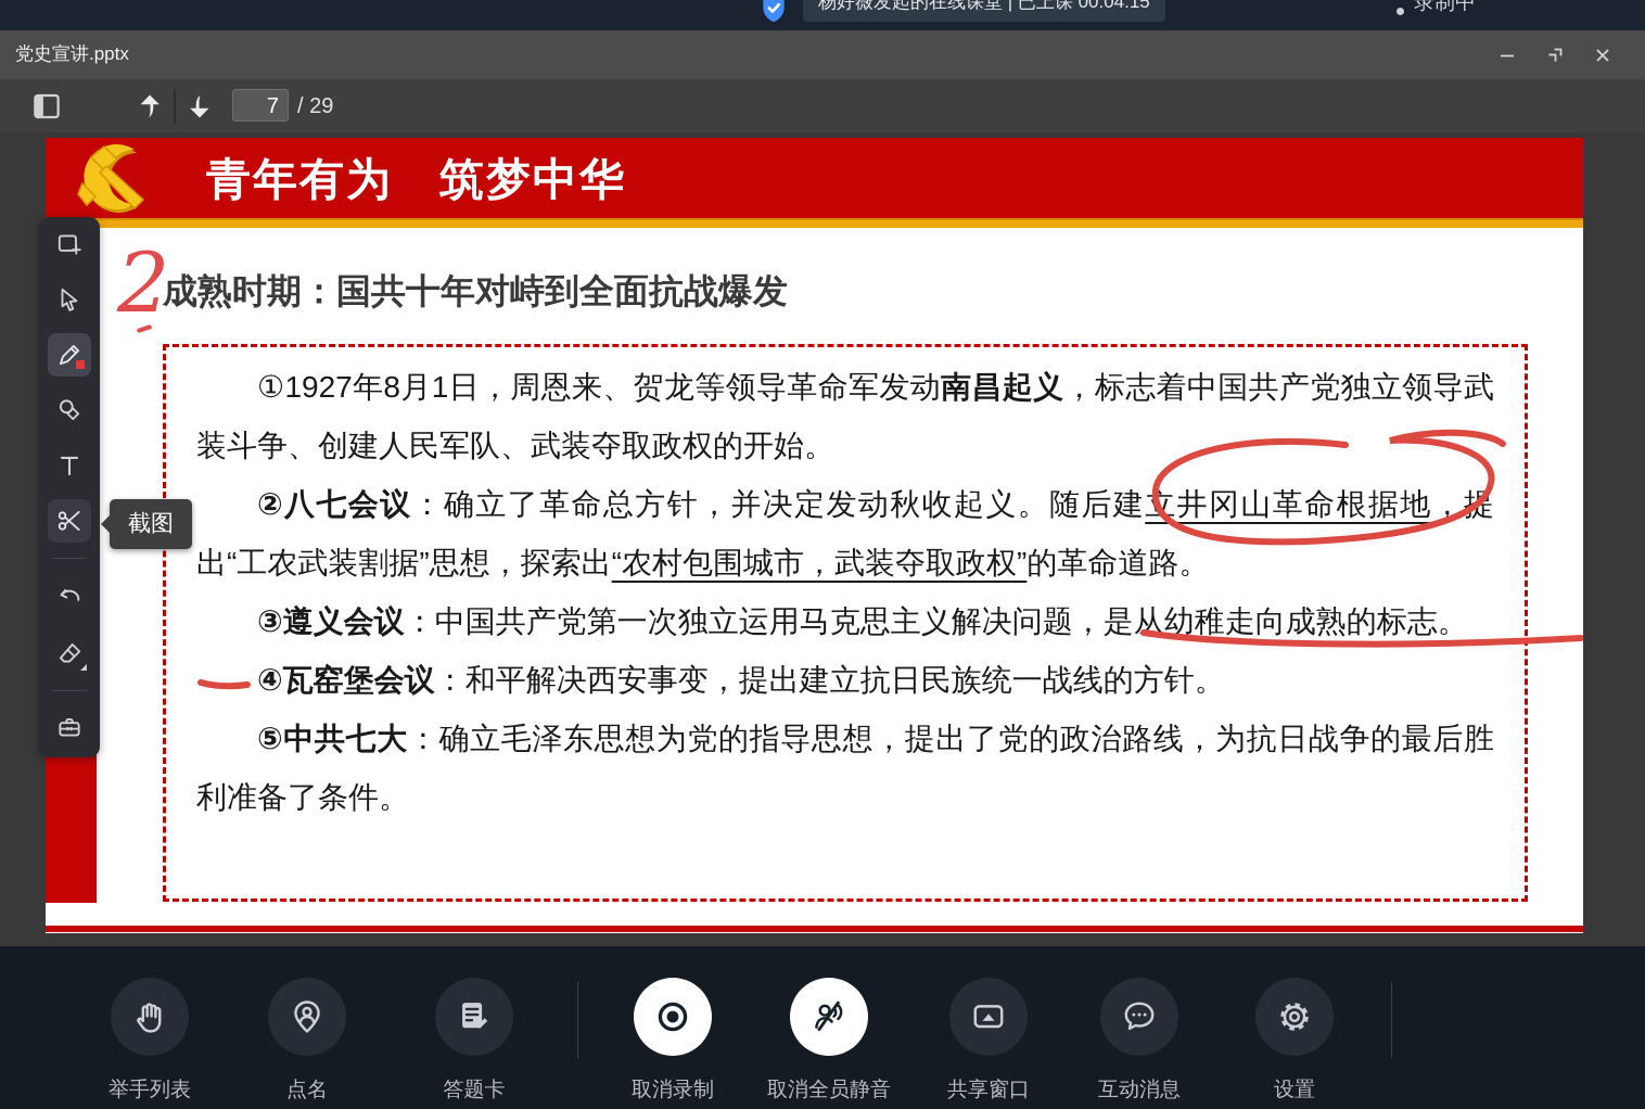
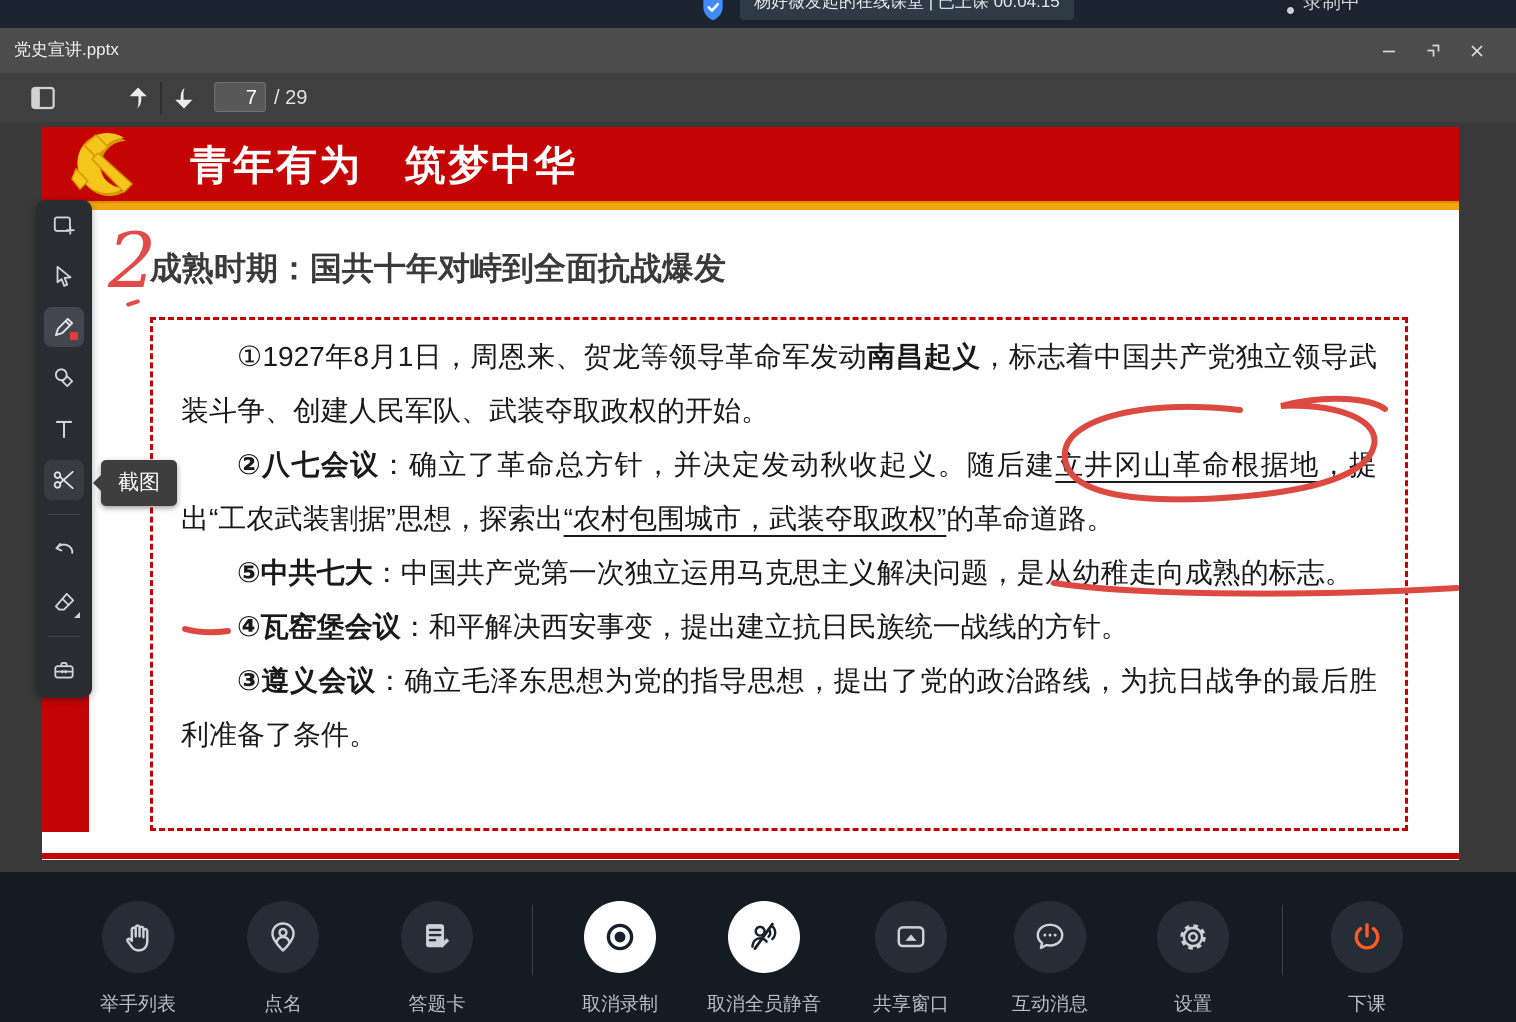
  杨好薇发起的在线课堂 | 已上课 00:04:15
  录制中
  党史宣讲.pptx
  7
  / 29
  青年有为 筑梦中华
  2
  成熟时期：国共十年对峙到全面抗战爆发
  ①1927年8月1日，周恩来、贺龙等领导革命军发动南昌起义，标志着中国共产党独立领导武装斗争、创建人民军队、武装夺取政权的开始。
  ②八七会议：确立了革命总方针，并决定发动秋收起义。随后建立井冈山革命根据地，出“工农武装割据”思想，探索出“农村包围城市，武装夺取政权”的革命道路。
- ③遵义会议：中国共产党第一次独立运用马克思主义解决问题，是从幼稚走向成熟的标志。
+ ⑤中共七大：中国共产党第一次独立运用马克思主义解决问题，是从幼稚走向成熟的标志。
  ④瓦窑堡会议：和平解决西安事变，提出建立抗日民族统一战线的方针。
- ⑤中共七大：确立毛泽东思想为党的指导思想，提出了党的政治路线，为抗日战争的最后胜利准备了条件。
+ ③遵义会议：确立毛泽东思想为党的指导思想，提出了党的政治路线，为抗日战争的最后胜利准备了条件。
  截图
  举手列表
  点名
  答题卡
  取消录制
  取消全员静音
  共享窗口
  互动消息
  设置
+ 下课
